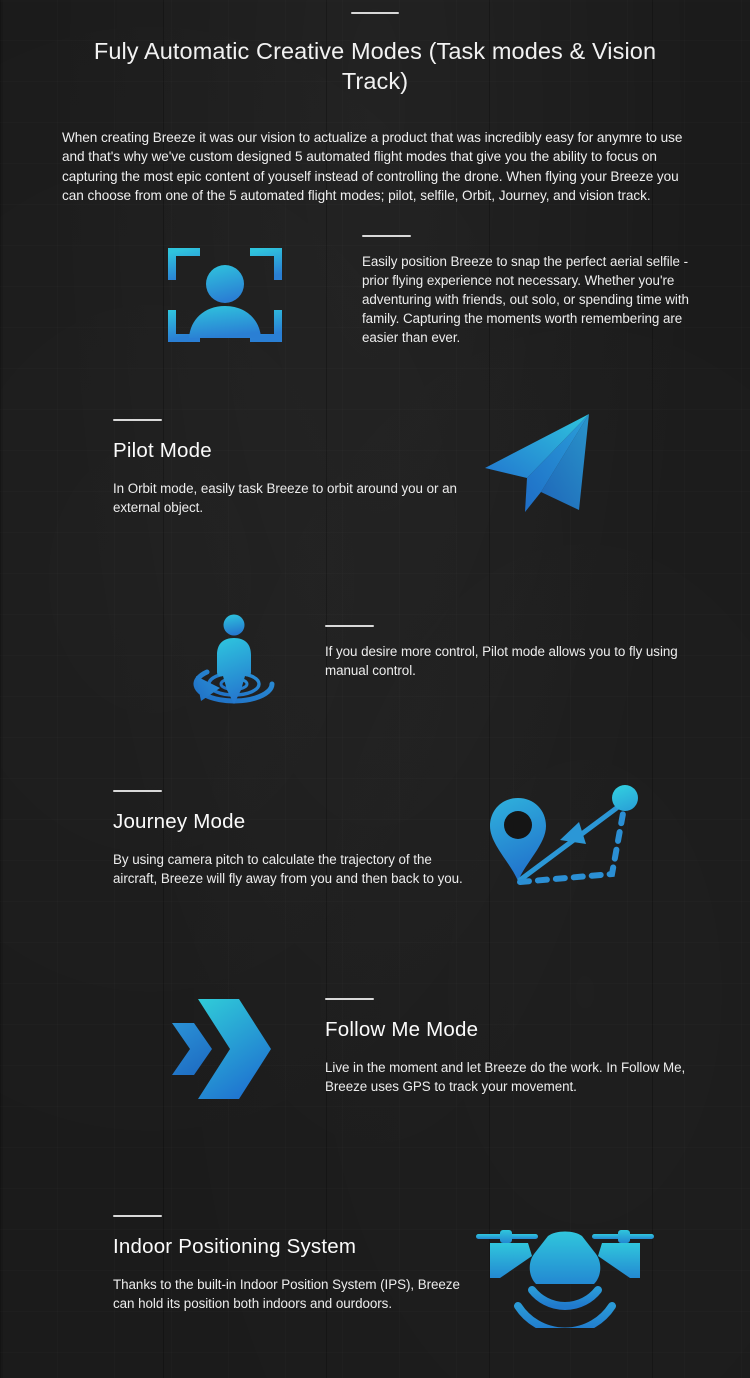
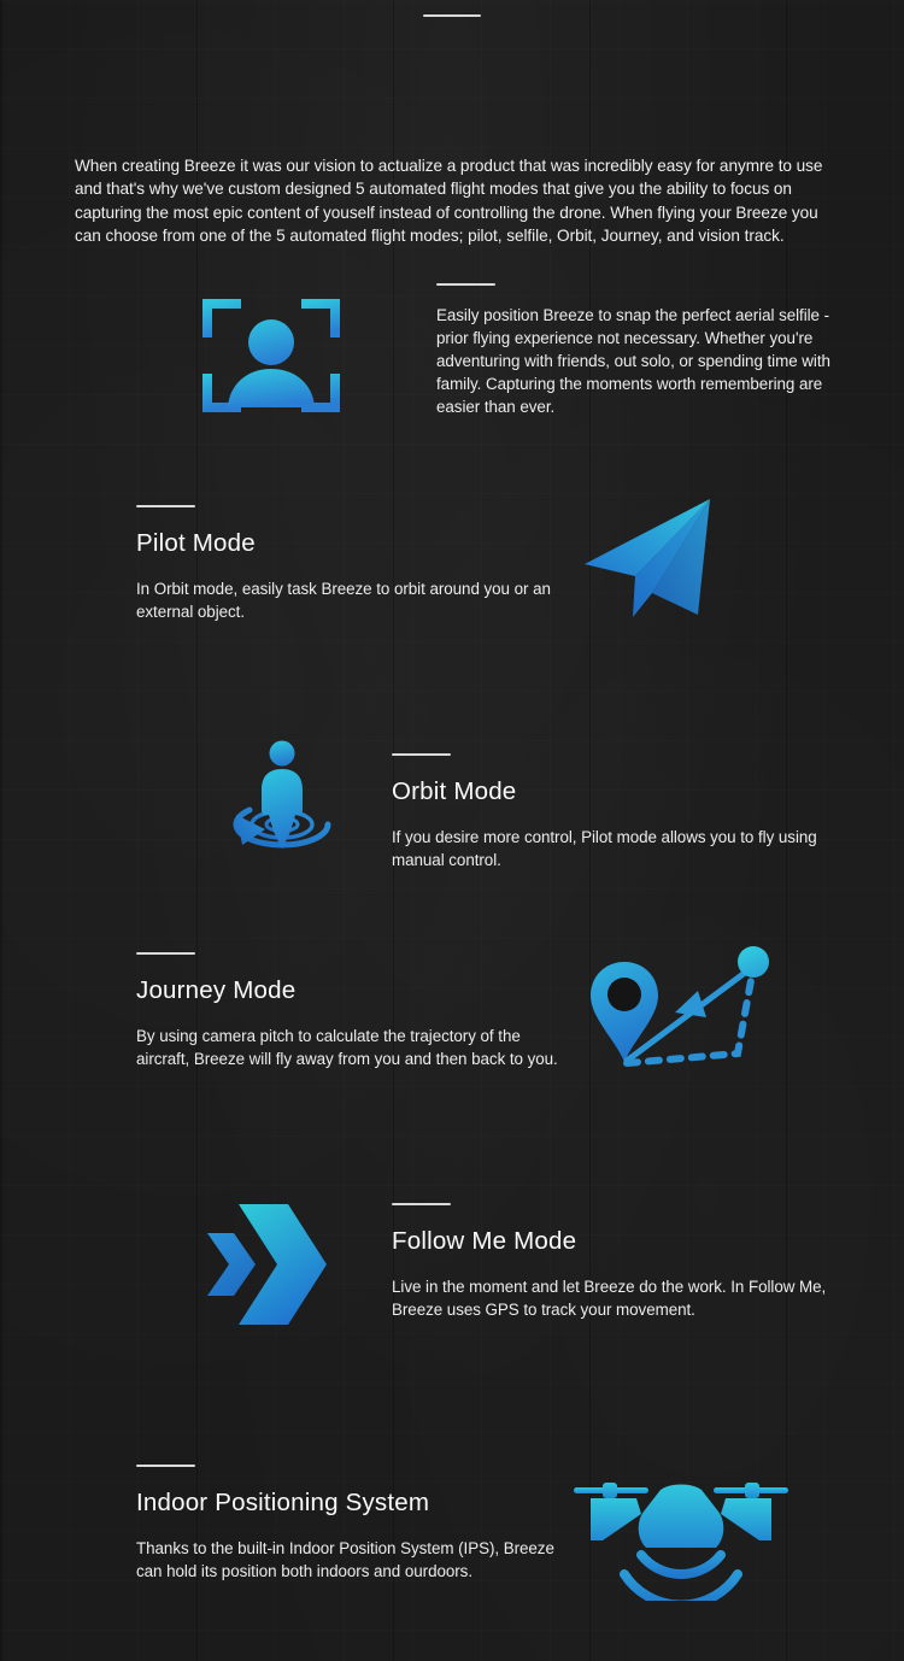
- Fuly Automatic Creative Modes (Task modes & Vision Track)
  When creating Breeze it was our vision to actualize a product that was incredibly easy for anymre to use and that's why we've custom designed 5 automated flight modes that give you the ability to focus on capturing the most epic content of youself instead of controlling the drone. When flying your Breeze you can choose from one of the 5 automated flight modes; pilot, selfile, Orbit, Journey, and vision track.
  Easily position Breeze to snap the perfect aerial selfile - prior flying experience not necessary. Whether you're adventuring with friends, out solo, or spending time with family. Capturing the moments worth remembering are easier than ever.
  Pilot Mode
  In Orbit mode, easily task Breeze to orbit around you or an external object.
+ Orbit Mode
  If you desire more control, Pilot mode allows you to fly using manual control.
  Journey Mode
  By using camera pitch to calculate the trajectory of the aircraft, Breeze will fly away from you and then back to you.
  Follow Me Mode
  Live in the moment and let Breeze do the work. In Follow Me, Breeze uses GPS to track your movement.
  Indoor Positioning System
  Thanks to the built-in Indoor Position System (IPS), Breeze can hold its position both indoors and ourdoors.
